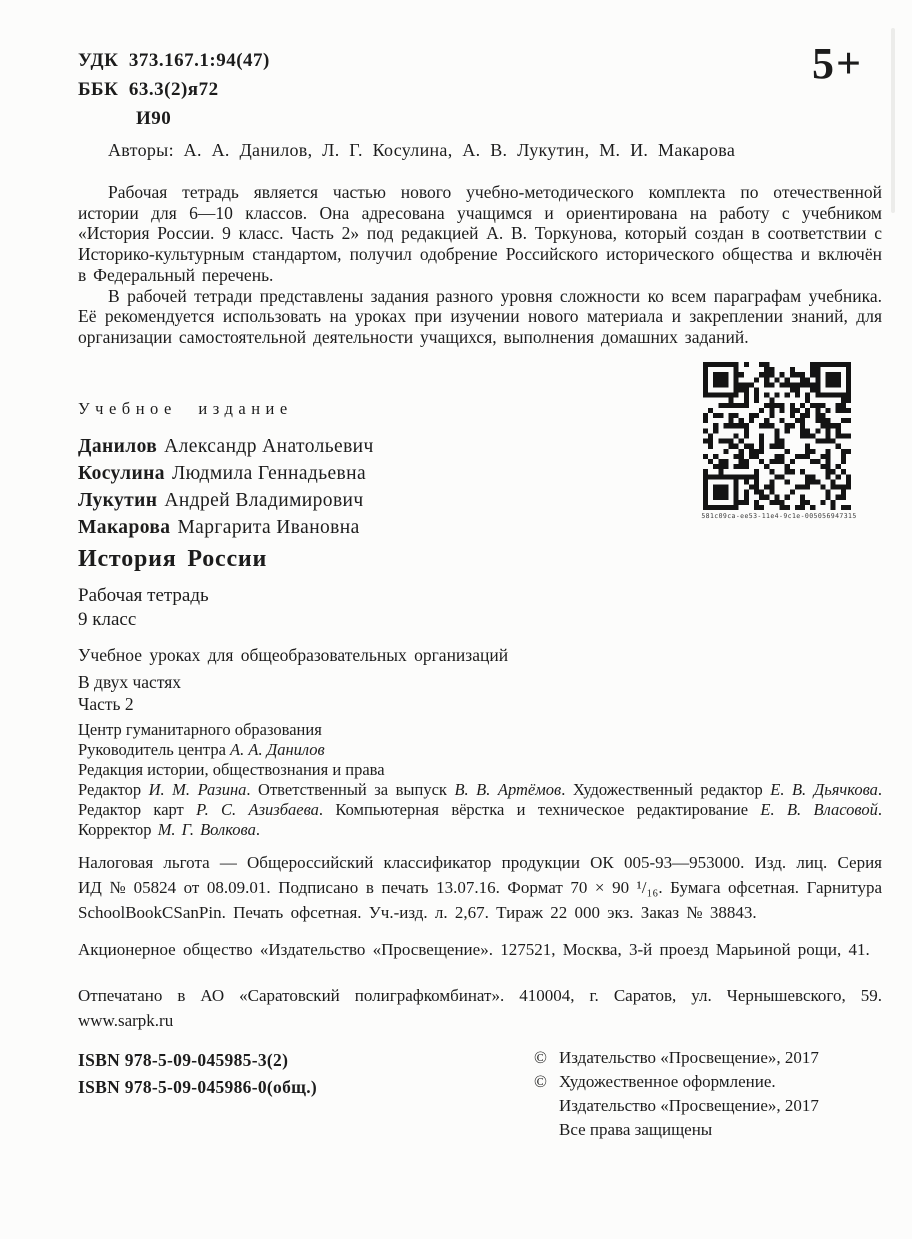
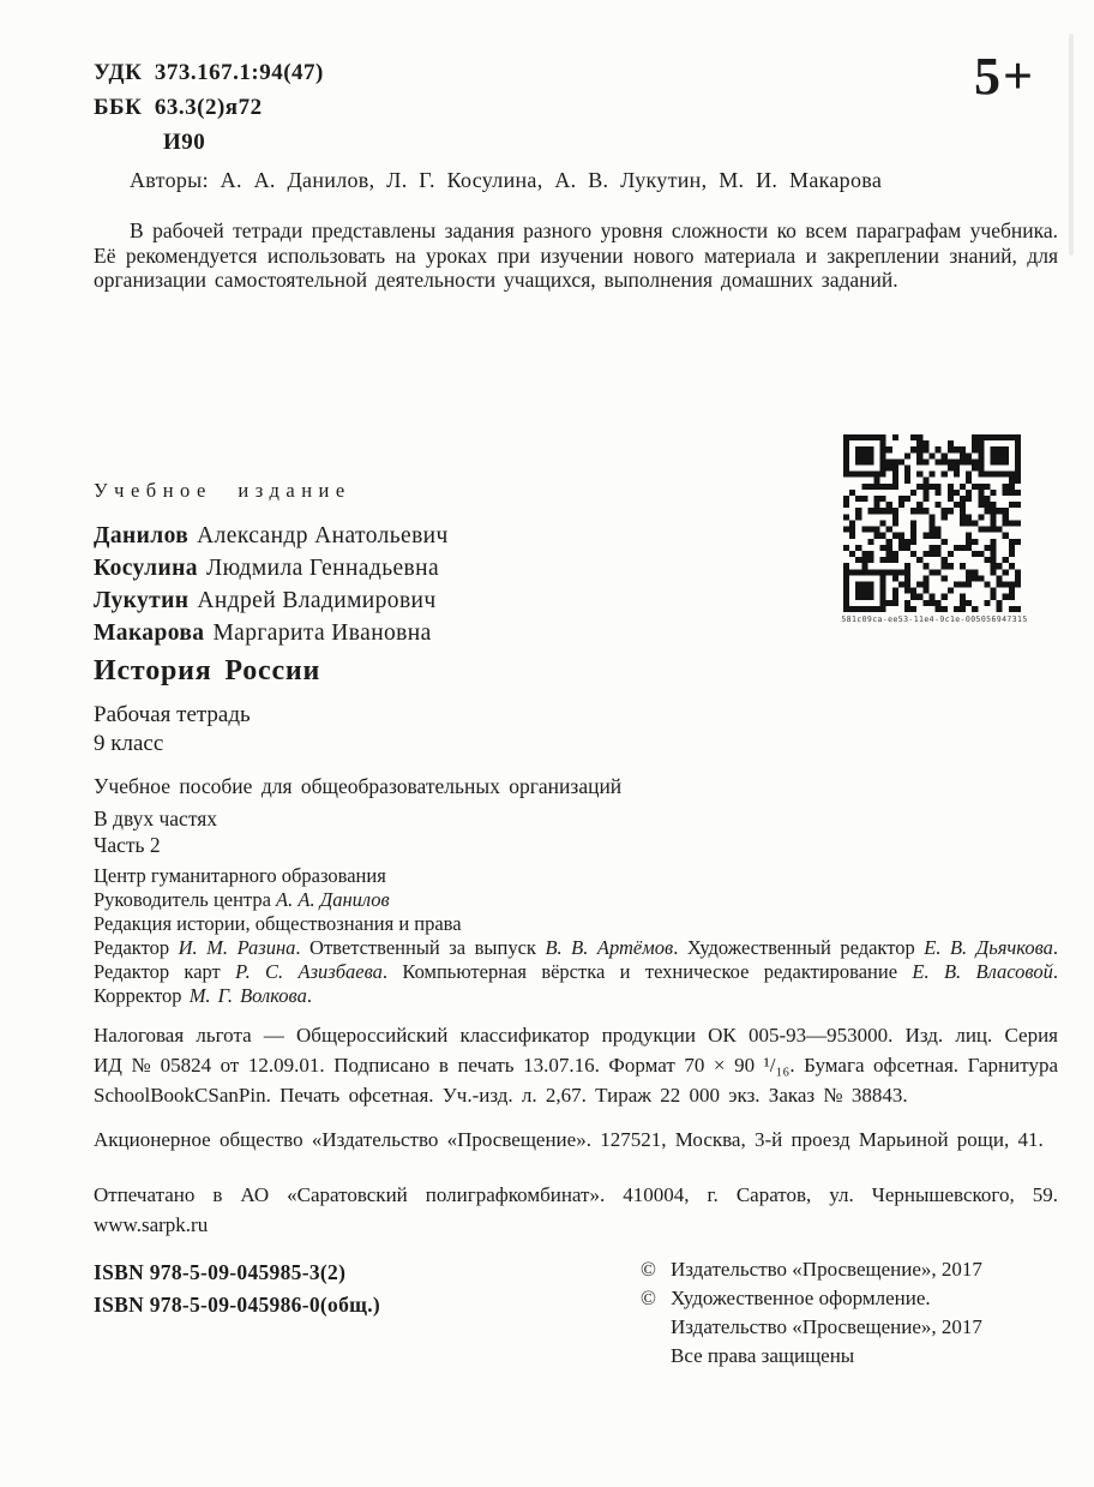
  УДК 373.167.1:94(47)
  ББК 63.3(2)я72
  И90
  5+
  Авторы: А. А. Данилов, Л. Г. Косулина, А. В. Лукутин, М. И. Макарова
- Рабочая тетрадь является частью нового учебно-методического комплекта по отечественной истории для 6—10 классов. Она адресована учащимся и ориентирована на работу с учебником «История России. 9 класс. Часть 2» под редакцией А. В. Торкунова, который создан в соответствии с Историко-культурным стандартом, получил одобрение Российского исторического общества и включён в Федеральный перечень.
  В рабочей тетради представлены задания разного уровня сложности ко всем параграфам учебника. Её рекомендуется использовать на уроках при изучении нового материала и закреплении знаний, для организации самостоятельной деятельности учащихся, выполнения домашних заданий.
  581c09ca-ee53-11e4-9c1e-005056947315
  Учебное издание
  Данилов Александр Анатольевич
  Косулина Людмила Геннадьевна
  Лукутин Андрей Владимирович
  Макарова Маргарита Ивановна
  История России
  Рабочая тетрадь
  9 класс
- Учебное уроках для общеобразовательных организаций
+ Учебное пособие для общеобразовательных организаций
  В двух частях
  Часть 2
  Центр гуманитарного образования
  Руководитель центра А. А. Данилов
  Редакция истории, обществознания и права
  Редактор И. М. Разина. Ответственный за выпуск В. В. Артёмов. Художественный редактор Е. В. Дьячкова. Редактор карт Р. С. Азизбаева. Компьютерная вёрстка и техническое редактирование Е. В. Власовой. Корректор М. Г. Волкова.
- Налоговая льгота — Общероссийский классификатор продукции ОК 005-93—953000. Изд. лиц. Серия ИД № 05824 от 08.09.01. Подписано в печать 13.07.16. Формат 70 × 90 ¹/₁₆. Бумага офсетная. Гарнитура SchoolBookCSanPin. Печать офсетная. Уч.-изд. л. 2,67. Тираж 22 000 экз. Заказ № 38843.
+ Налоговая льгота — Общероссийский классификатор продукции ОК 005-93—953000. Изд. лиц. Серия ИД № 05824 от 12.09.01. Подписано в печать 13.07.16. Формат 70 × 90 ¹/₁₆. Бумага офсетная. Гарнитура SchoolBookCSanPin. Печать офсетная. Уч.-изд. л. 2,67. Тираж 22 000 экз. Заказ № 38843.
  Акционерное общество «Издательство «Просвещение». 127521, Москва, 3-й проезд Марьиной рощи, 41.
  Отпечатано в АО «Саратовский полиграфкомбинат». 410004, г. Саратов, ул. Чернышевского, 59. www.sarpk.ru
  ISBN 978-5-09-045985-3(2)
  ISBN 978-5-09-045986-0(общ.)
  ©
  Издательство «Просвещение», 2017
  ©
  Художественное оформление.
  Издательство «Просвещение», 2017
  Все права защищены
